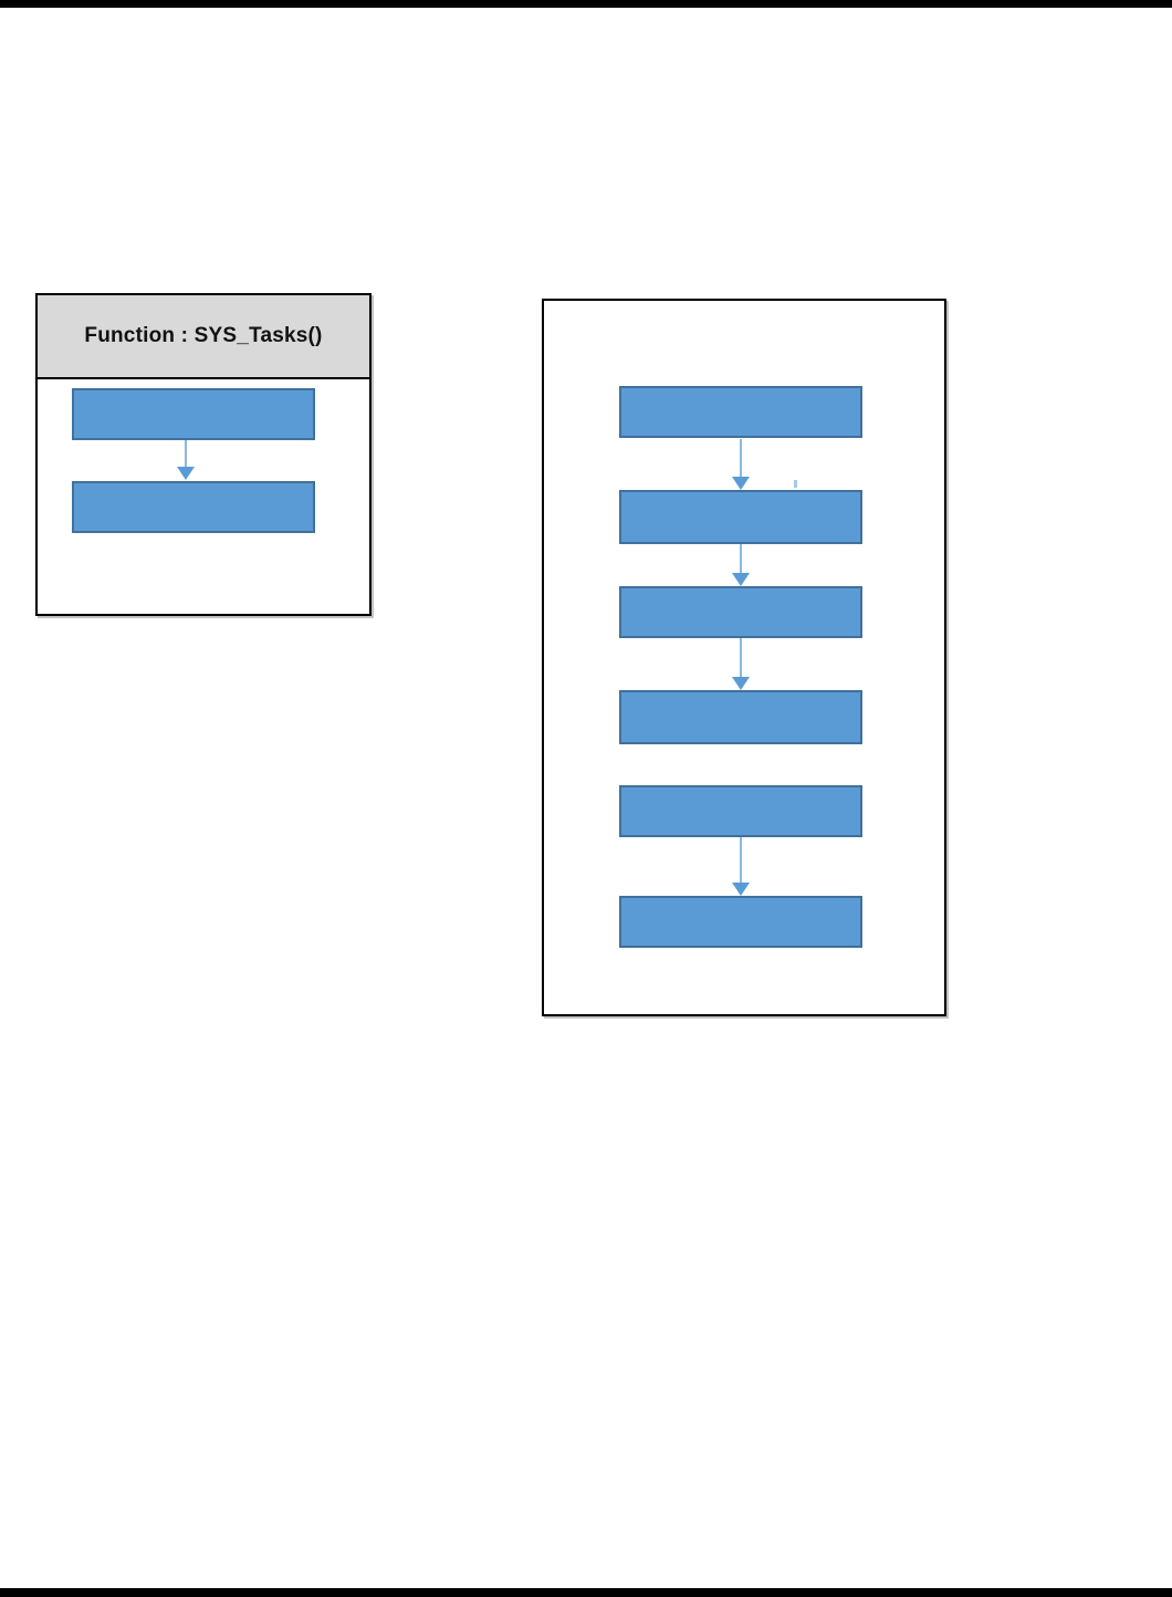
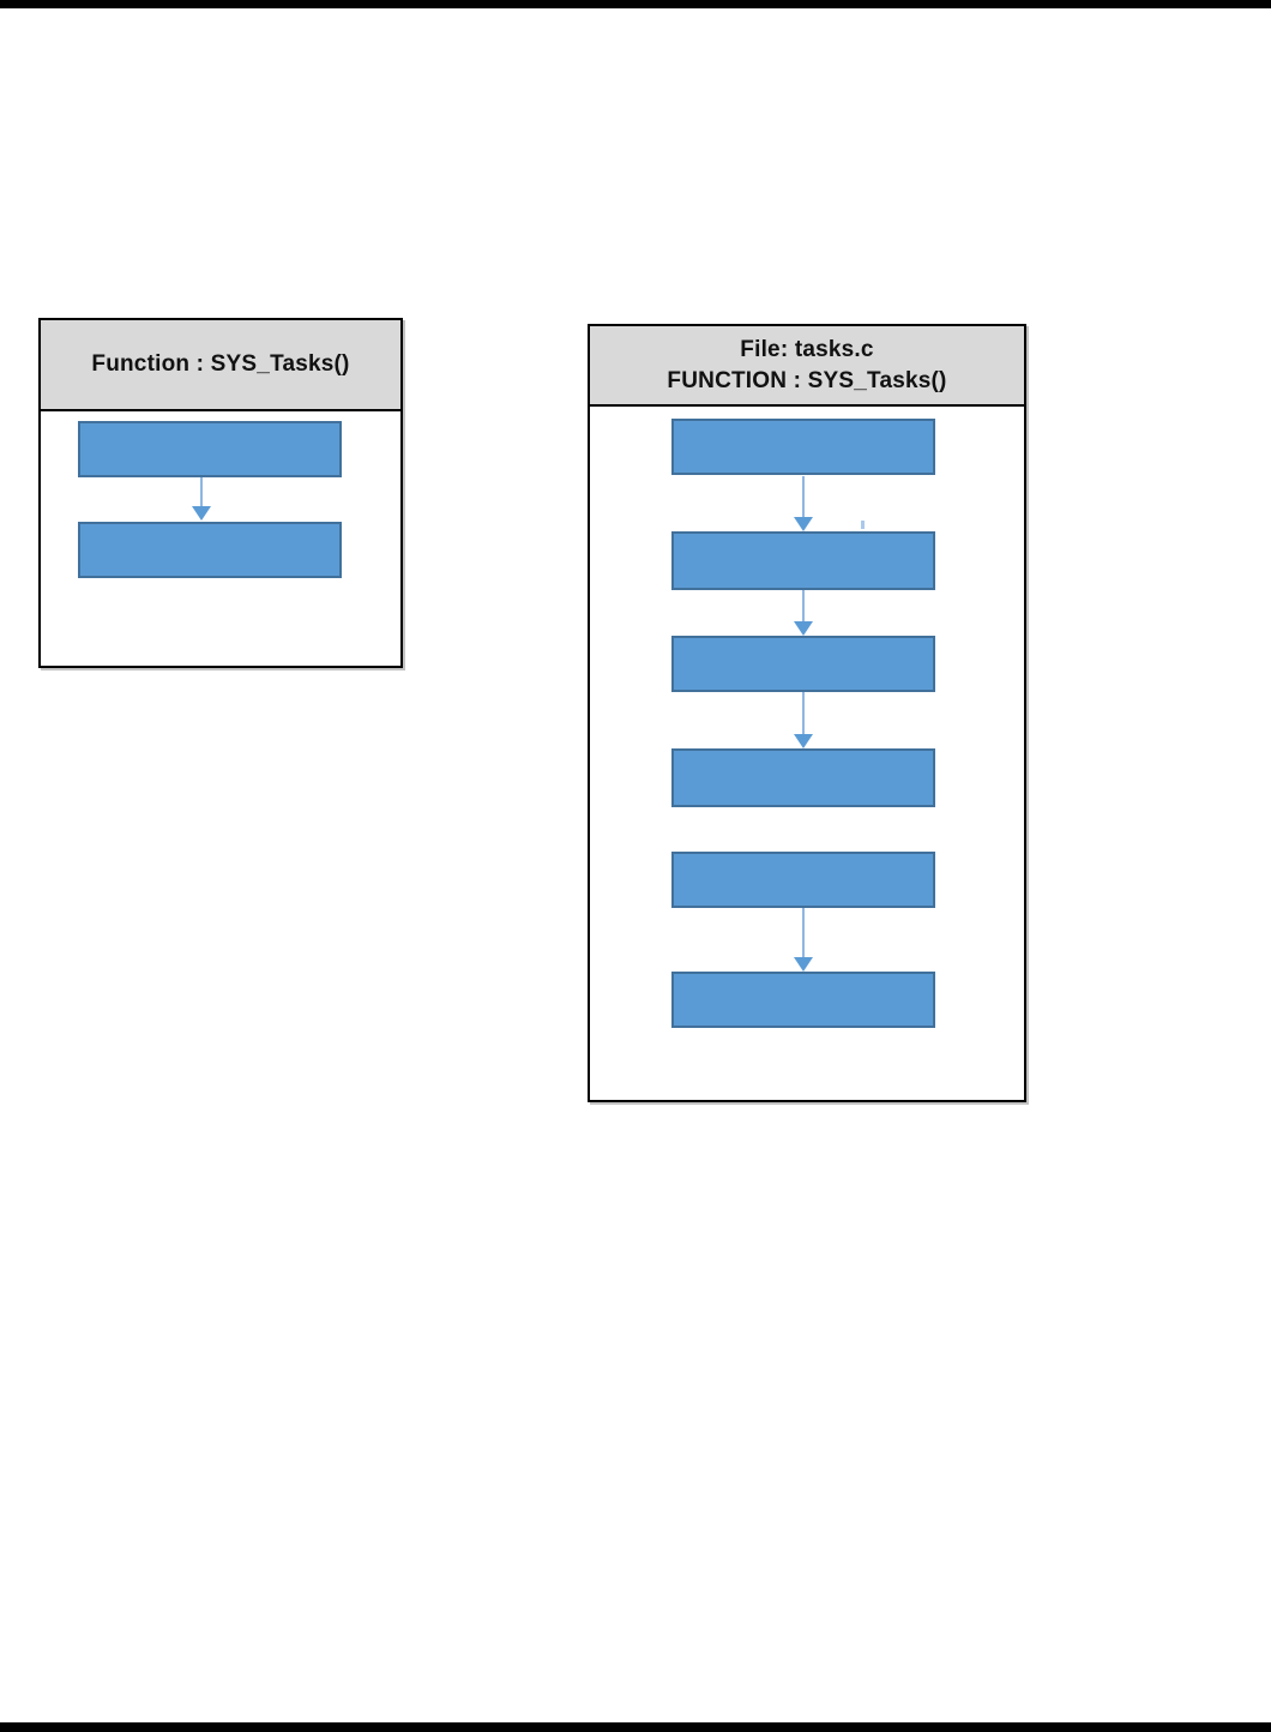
  Function : SYS_Tasks()
+ File: tasks.c
+ FUNCTION : SYS_Tasks()
